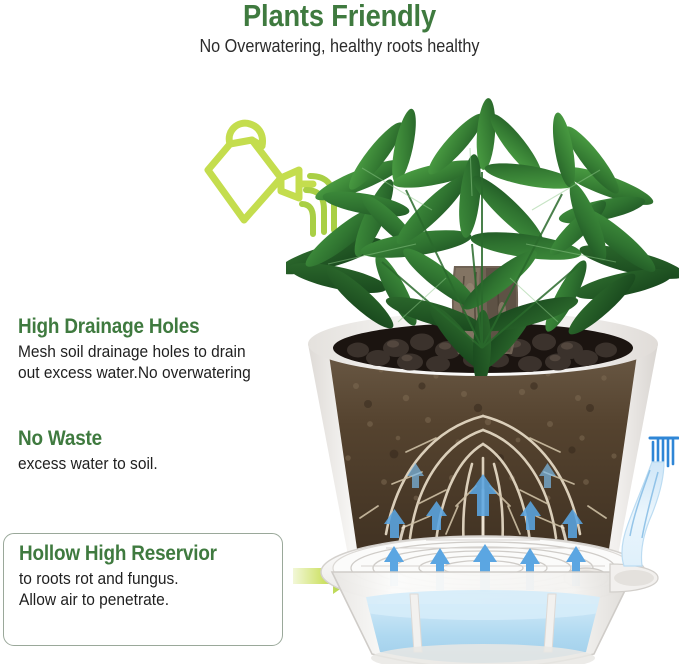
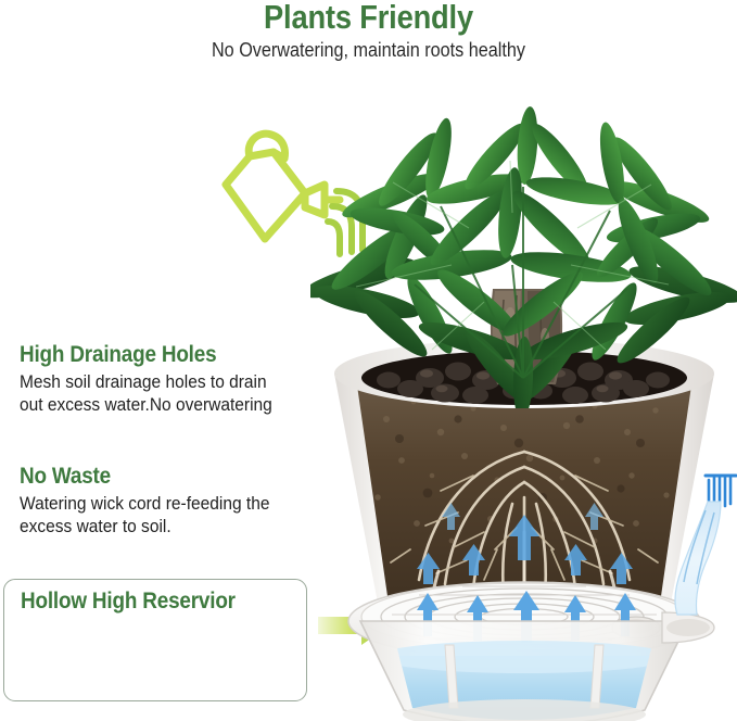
  Plants Friendly
- No Overwatering, healthy roots healthy
+ No Overwatering, maintain roots healthy
  High Drainage Holes
  Mesh soil drainage holes to drain
  out excess water.No overwatering
  No Waste
+ Watering wick cord re-feeding the
  excess water to soil.
  Hollow High Reservior
- to roots rot and fungus.
- Allow air to penetrate.
